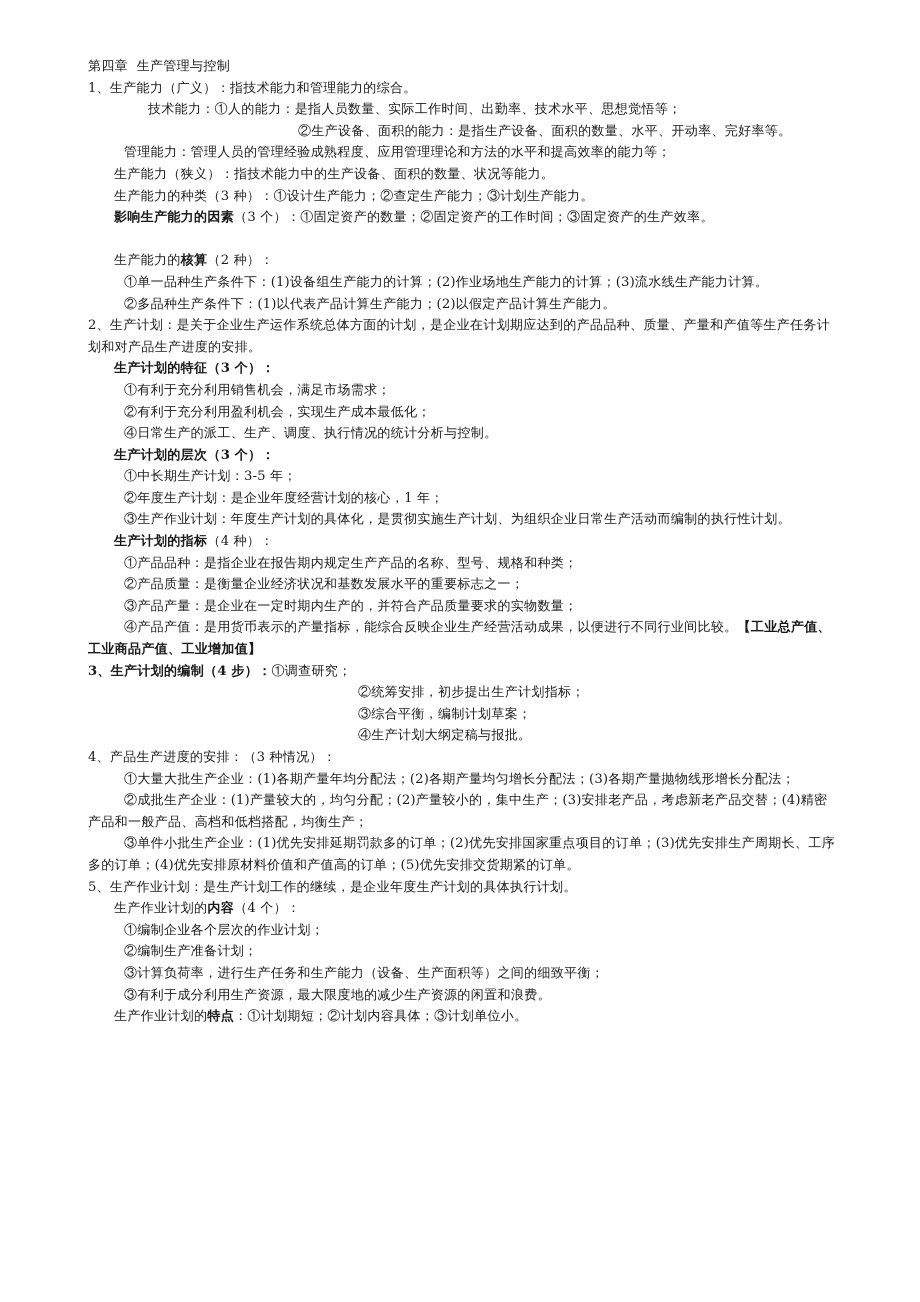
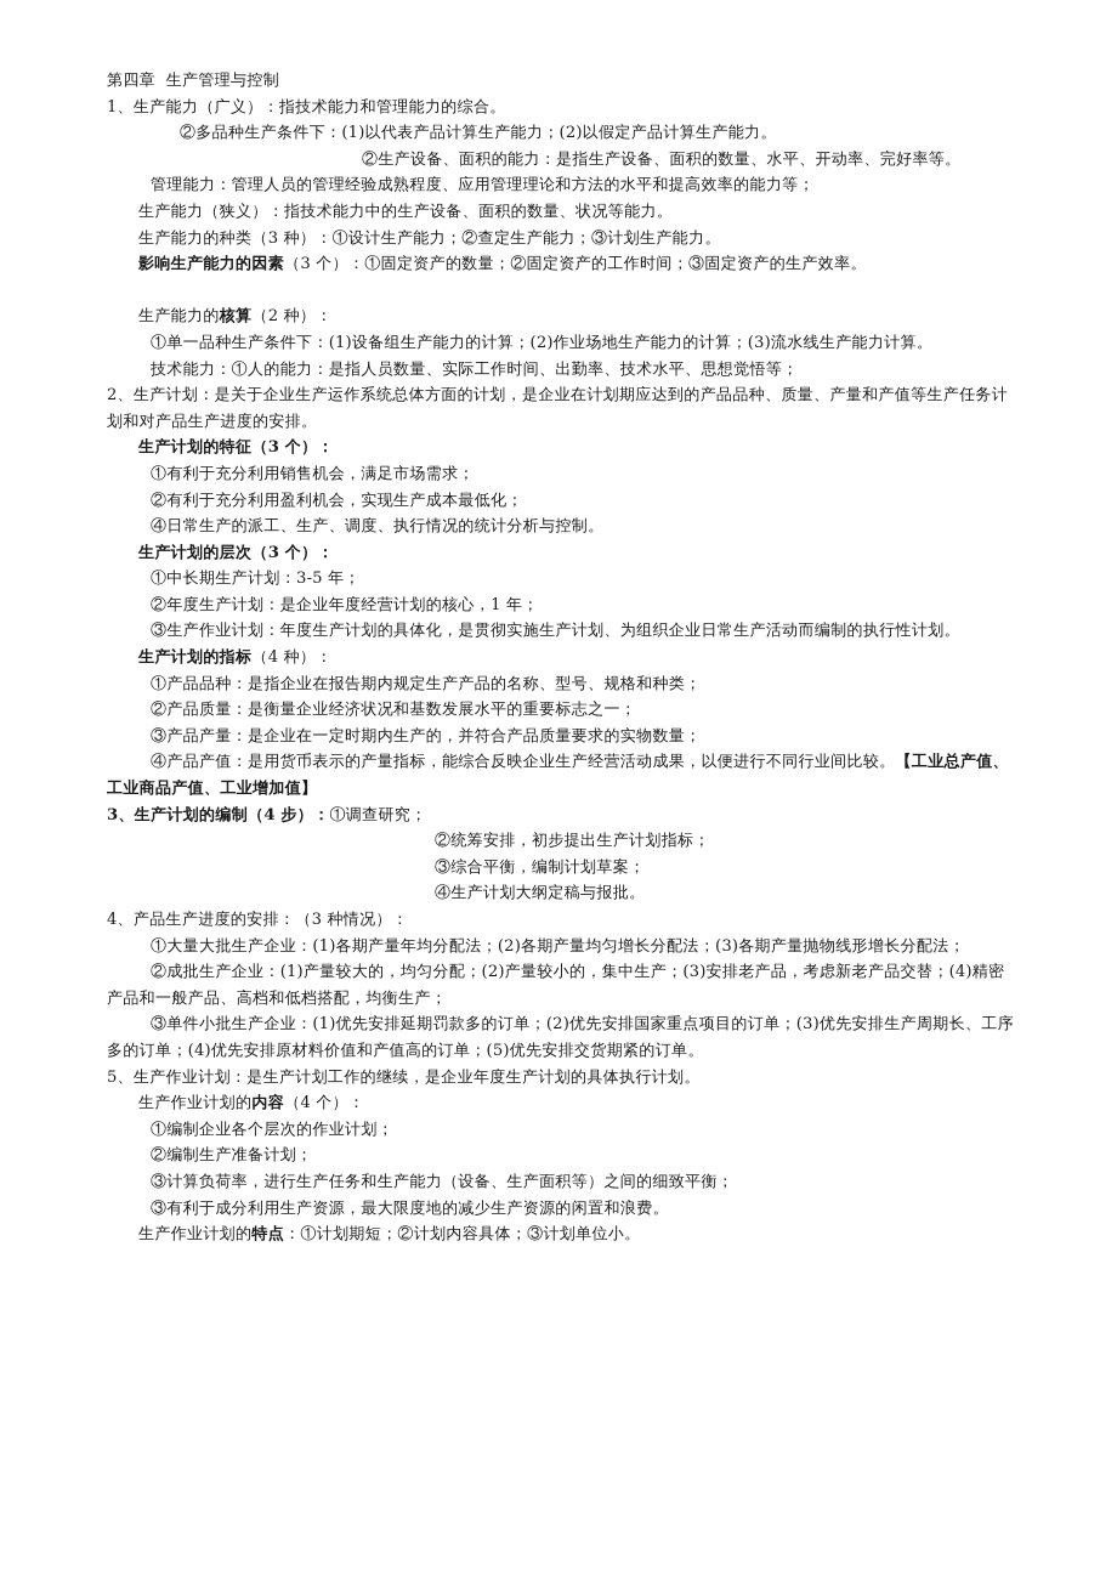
  第四章 生产管理与控制
  1、生产能力（广义）：指技术能力和管理能力的综合。
- 技术能力：①人的能力：是指人员数量、实际工作时间、出勤率、技术水平、思想觉悟等；
+ ②多品种生产条件下：(1)以代表产品计算生产能力；(2)以假定产品计算生产能力。
  ②生产设备、面积的能力：是指生产设备、面积的数量、水平、开动率、完好率等。
  管理能力：管理人员的管理经验成熟程度、应用管理理论和方法的水平和提高效率的能力等；
  生产能力（狭义）：指技术能力中的生产设备、面积的数量、状况等能力。
  生产能力的种类（3 种）：①设计生产能力；②查定生产能力；③计划生产能力。
  影响生产能力的因素（3 个）：①固定资产的数量；②固定资产的工作时间；③固定资产的生产效率。
  生产能力的核算（2 种）：
  ①单一品种生产条件下：(1)设备组生产能力的计算；(2)作业场地生产能力的计算；(3)流水线生产能力计算。
- ②多品种生产条件下：(1)以代表产品计算生产能力；(2)以假定产品计算生产能力。
+ 技术能力：①人的能力：是指人员数量、实际工作时间、出勤率、技术水平、思想觉悟等；
  2、生产计划：是关于企业生产运作系统总体方面的计划，是企业在计划期应达到的产品品种、质量、产量和产值等生产任务计划和对产品生产进度的安排。
  生产计划的特征（3 个）：
  ①有利于充分利用销售机会，满足市场需求；
  ②有利于充分利用盈利机会，实现生产成本最低化；
  ④日常生产的派工、生产、调度、执行情况的统计分析与控制。
  生产计划的层次（3 个）：
  ①中长期生产计划：3-5 年；
  ②年度生产计划：是企业年度经营计划的核心，1 年；
  ③生产作业计划：年度生产计划的具体化，是贯彻实施生产计划、为组织企业日常生产活动而编制的执行性计划。
  生产计划的指标（4 种）：
  ①产品品种：是指企业在报告期内规定生产产品的名称、型号、规格和种类；
  ②产品质量：是衡量企业经济状况和基数发展水平的重要标志之一；
  ③产品产量：是企业在一定时期内生产的，并符合产品质量要求的实物数量；
  ④产品产值：是用货币表示的产量指标，能综合反映企业生产经营活动成果，以便进行不同行业间比较。【工业总产值、工业商品产值、工业增加值】
  3、生产计划的编制（4 步）：①调查研究；
  ②统筹安排，初步提出生产计划指标；
  ③综合平衡，编制计划草案；
  ④生产计划大纲定稿与报批。
  4、产品生产进度的安排：（3 种情况）：
  ①大量大批生产企业：(1)各期产量年均分配法；(2)各期产量均匀增长分配法；(3)各期产量抛物线形增长分配法；
  ②成批生产企业：(1)产量较大的，均匀分配；(2)产量较小的，集中生产；(3)安排老产品，考虑新老产品交替；(4)精密产品和一般产品、高档和低档搭配，均衡生产；
  ③单件小批生产企业：(1)优先安排延期罚款多的订单；(2)优先安排国家重点项目的订单；(3)优先安排生产周期长、工序多的订单；(4)优先安排原材料价值和产值高的订单；(5)优先安排交货期紧的订单。
  5、生产作业计划：是生产计划工作的继续，是企业年度生产计划的具体执行计划。
  生产作业计划的内容（4 个）：
  ①编制企业各个层次的作业计划；
  ②编制生产准备计划；
  ③计算负荷率，进行生产任务和生产能力（设备、生产面积等）之间的细致平衡；
  ③有利于成分利用生产资源，最大限度地的减少生产资源的闲置和浪费。
  生产作业计划的特点：①计划期短；②计划内容具体；③计划单位小。
